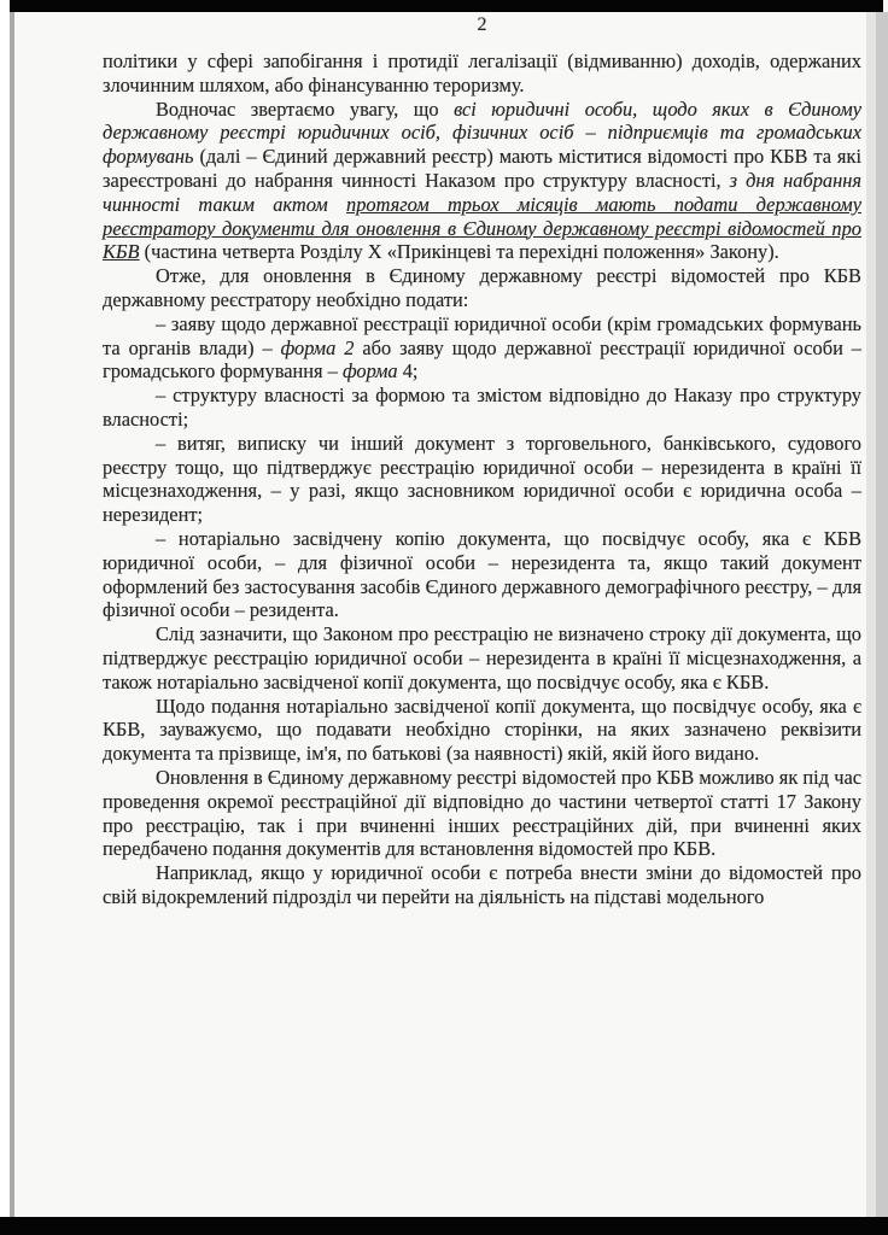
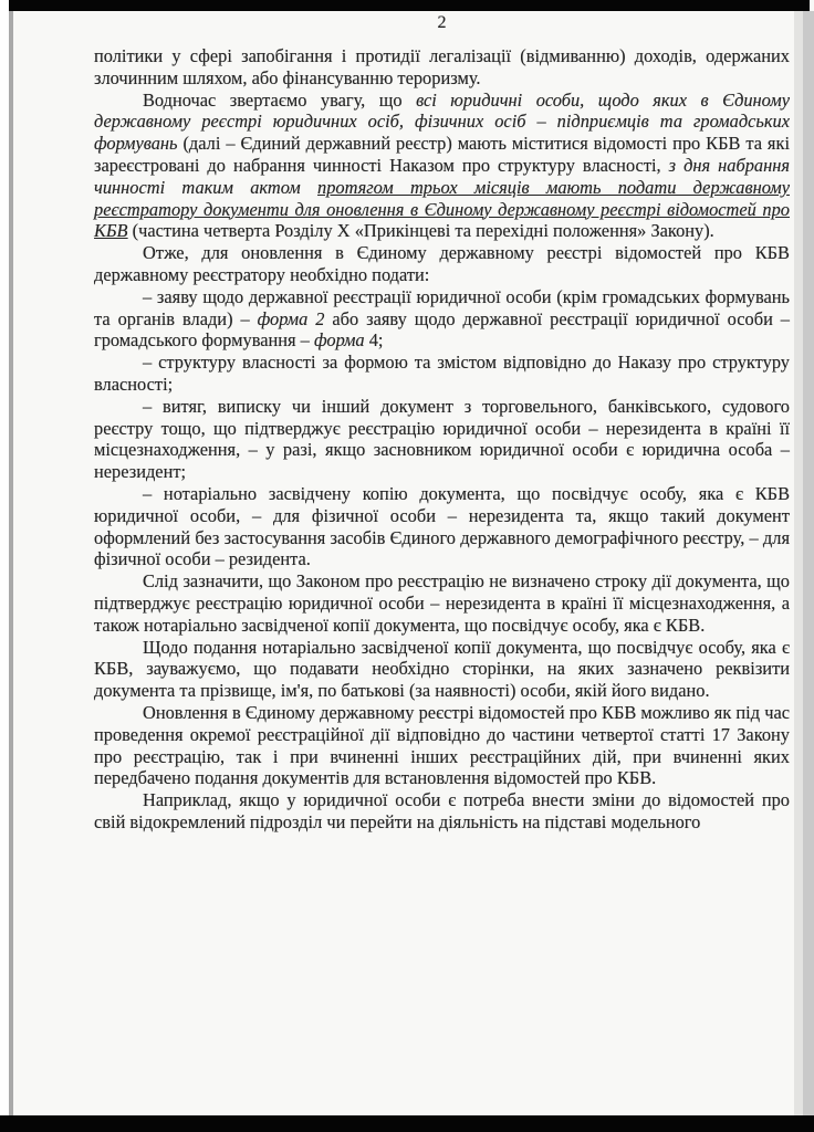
  2
  політики у сфері запобігання і протидії легалізації (відмиванню) доходів, одержаних злочинним шляхом, або фінансуванню тероризму.
  Водночас звертаємо увагу, що всі юридичні особи, щодо яких в Єдиному державному реєстрі юридичних осіб, фізичних осіб – підприємців та громадських формувань (далі – Єдиний державний реєстр) мають міститися відомості про КБВ та які зареєстровані до набрання чинності Наказом про структуру власності, з дня набрання чинності таким актом протягом трьох місяців мають подати державному реєстратору документи для оновлення в Єдиному державному реєстрі відомостей про КБВ (частина четверта Розділу X «Прикінцеві та перехідні положення» Закону).
  Отже, для оновлення в Єдиному державному реєстрі відомостей про КБВ державному реєстратору необхідно подати:
  – заяву щодо державної реєстрації юридичної особи (крім громадських формувань та органів влади) – форма 2 або заяву щодо державної реєстрації юридичної особи – громадського формування – форма 4;
  – структуру власності за формою та змістом відповідно до Наказу про структуру власності;
  – витяг, виписку чи інший документ з торговельного, банківського, судового реєстру тощо, що підтверджує реєстрацію юридичної особи – нерезидента в країні її місцезнаходження, – у разі, якщо засновником юридичної особи є юридична особа – нерезидент;
  – нотаріально засвідчену копію документа, що посвідчує особу, яка є КБВ юридичної особи, – для фізичної особи – нерезидента та, якщо такий документ оформлений без застосування засобів Єдиного державного демографічного реєстру, – для фізичної особи – резидента.
  Слід зазначити, що Законом про реєстрацію не визначено строку дії документа, що підтверджує реєстрацію юридичної особи – нерезидента в країні її місцезнаходження, а також нотаріально засвідченої копії документа, що посвідчує особу, яка є КБВ.
- Щодо подання нотаріально засвідченої копії документа, що посвідчує особу, яка є КБВ, зауважуємо, що подавати необхідно сторінки, на яких зазначено реквізити документа та прізвище, ім'я, по батькові (за наявності) якій, якій його видано.
+ Щодо подання нотаріально засвідченої копії документа, що посвідчує особу, яка є КБВ, зауважуємо, що подавати необхідно сторінки, на яких зазначено реквізити документа та прізвище, ім'я, по батькові (за наявності) особи, якій його видано.
  Оновлення в Єдиному державному реєстрі відомостей про КБВ можливо як під час проведення окремої реєстраційної дії відповідно до частини четвертої статті 17 Закону про реєстрацію, так і при вчиненні інших реєстраційних дій, при вчиненні яких передбачено подання документів для встановлення відомостей про КБВ.
  Наприклад, якщо у юридичної особи є потреба внести зміни до відомостей про свій відокремлений підрозділ чи перейти на діяльність на підставі модельного
